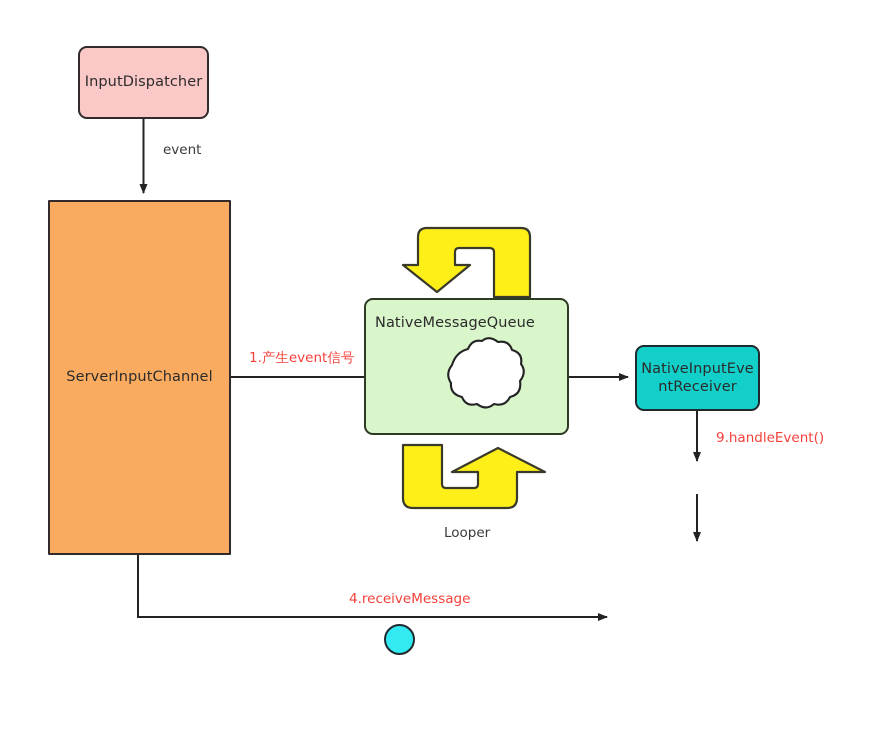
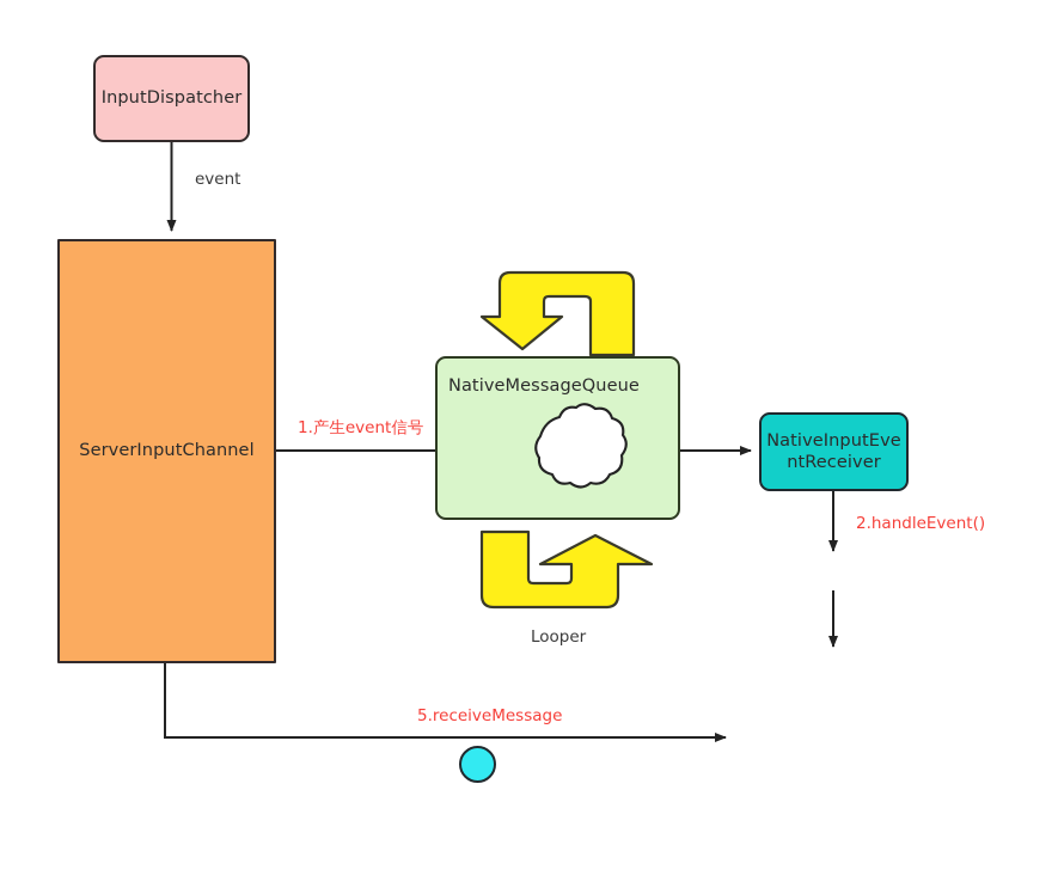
  InputDispatcher
  ServerInputChannel
  NativeMessageQueue
  NativeInputEve
  ntReceiver
  event
  1.产生event信号
- 9.handleEvent()
+ 2.handleEvent()
- 4.receiveMessage
+ 5.receiveMessage
  Looper
